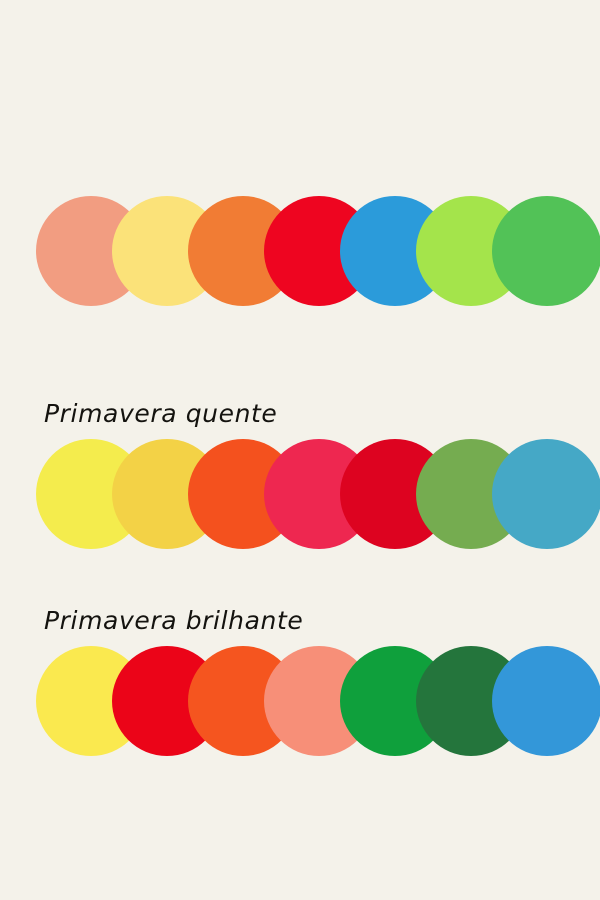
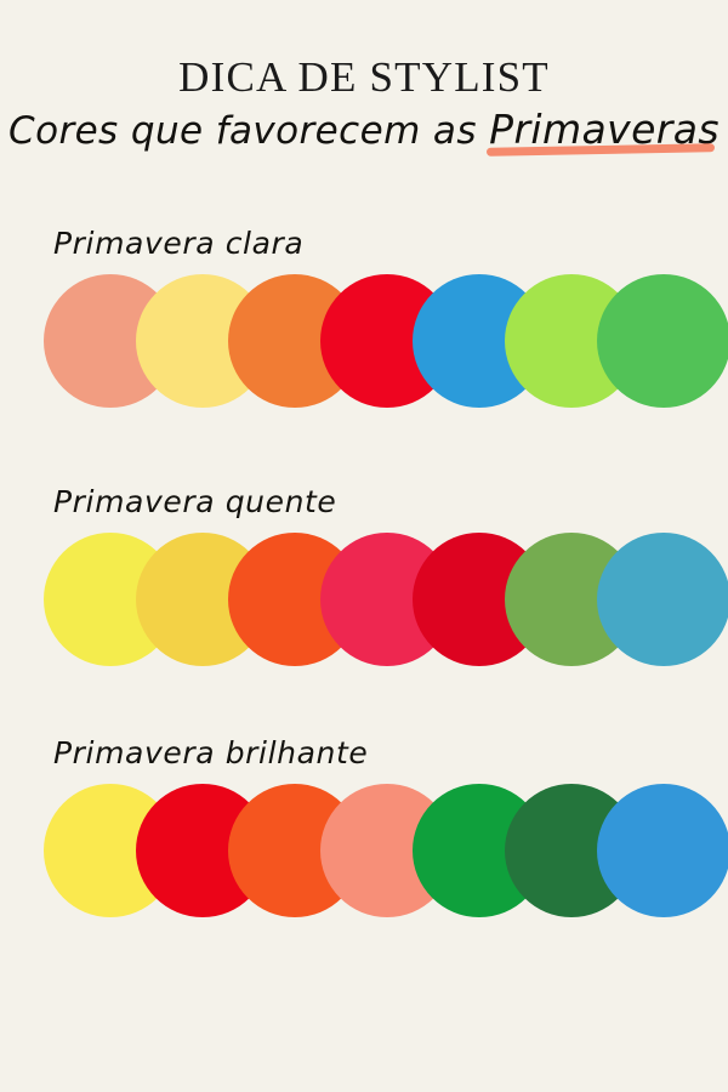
+ DICA DE STYLIST
+ Cores que favorecem as Primaveras
+ Primavera clara
  Primavera quente
  Primavera brilhante
